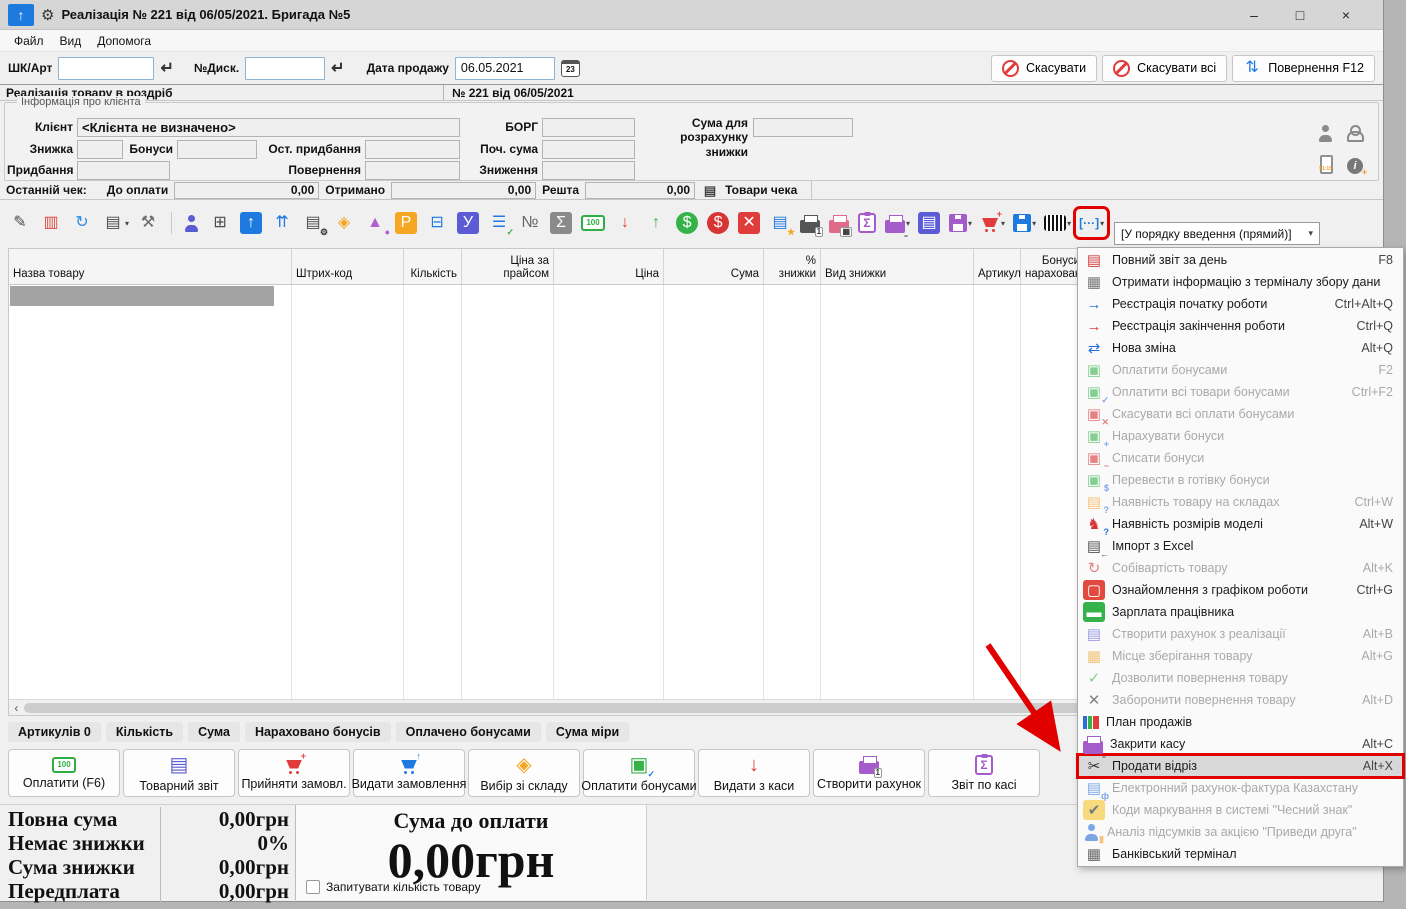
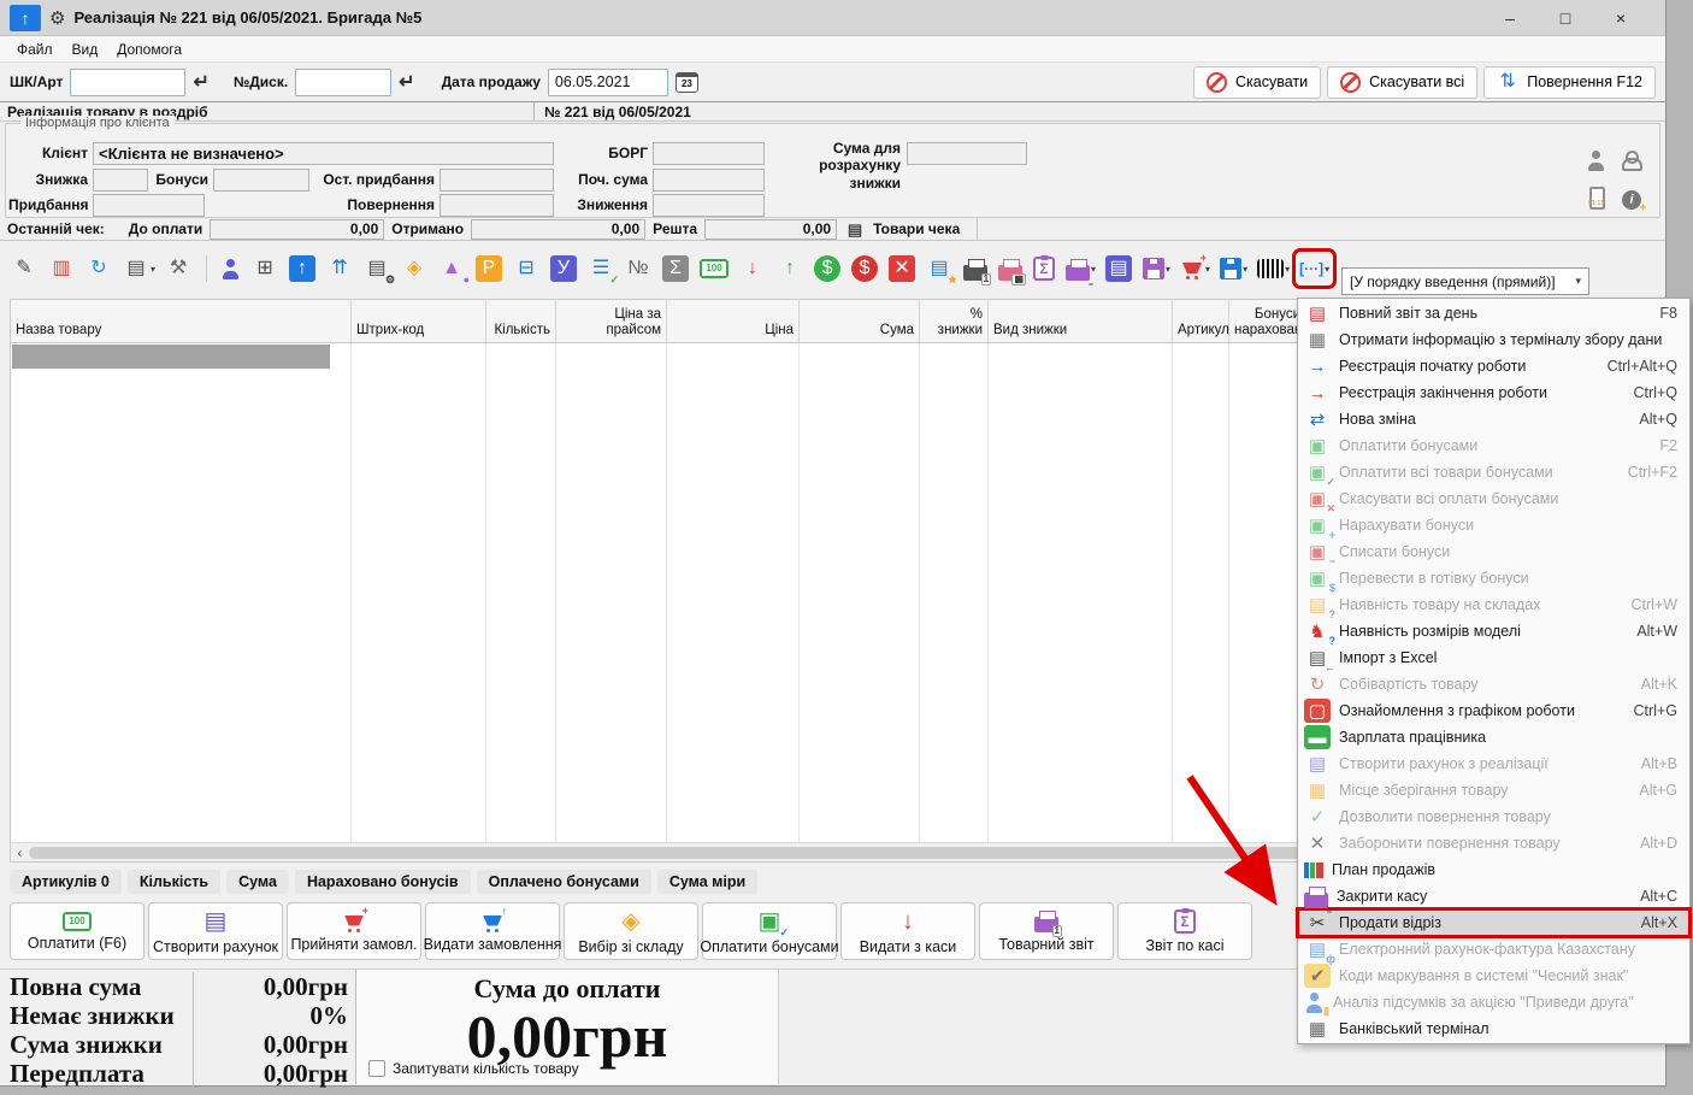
  ↑
  ⚙
  Реалізація № 221 від 06/05/2021. Бригада №5
  –
  □
  ×
  Файл
  Вид
  Допомога
  ШК/Арт
  ↵
  №Диск.
  ↵
  Дата продажу
  06.05.2021
  23
  Скасувати
  Скасувати всі
  ⇅
  Повернення F12
  Реалізація товару в роздріб
  № 221 від 06/05/2021
  Інформація про клієнта
  Клієнт
  <Клієнта не визначено>
  Знижка
  Бонуси
  Ост. придбання
  Придбання
  Повернення
  БОРГ
  Поч. сума
  Зниження
  Сума для розрахунку знижки
  i
  +
  Останній чек:
  До оплати
  0,00
  Отримано
  0,00
  Решта
  0,00
  ▤
  Товари чека
  ✎
  ▥
  ↻
  ▤
  ▾
  ⚒
  ⊞
  ↑
  ⇈
  ▤
  ⚙
  ◈
  ▲
  ●
  P
  ⊟
  У
  ☰
  ✓
  №
  Σ
  100
  ↓
  ↑
  $
  $
  ✕
  ▤
  ★
  1
  ▦
  Σ
  ▾
  ▤
  ▾
  +
  ▾
  ▾
  ▾
  [···]
  ▾
  [У порядку введення (прямий)]
  ▾
  Назва товару
  Штрих-код
  Кількість
  Ціна за прайсом
  Ціна
  Сума
  % знижки
  Вид знижки
  Артику
  Бонус нарахова
  ‹
  Артикулів 0
  Кількість
  Сума
  Нараховано бонусів
  Оплачено бонусами
  Сума міри
  100
  Оплатити (F6)
  ▤
- Товарний звіт
+ Створити рахунок
  +
  Прийняти замовл.
  ↑
  Видати замовлення
  ◈
  Вибір зі складу
  ▣
  ✓
  Оплатити бонусами
  ↓
  Видати з каси
  1
- Створити рахунок
+ Товарний звіт
  Σ
  Звіт по касі
  Повна сума
  0,00грн
  Немає знижки
  0%
  Сума знижки
  0,00грн
  Передплата
  0,00грн
  Сума до оплати
  0,00грн
  Запитувати кількість товару
  ▤
  Повний звіт за день
  F8
  ▦
  Отримати інформацію з терміналу збору дани
  →
  Реєстрація початку роботи
  Ctrl+Alt+Q
  →
  Реєстрація закінчення роботи
  Ctrl+Q
  ⇄
  Нова зміна
  Alt+Q
  ▣
  Оплатити бонусами
  F2
  ▣
  ✓
  Оплатити всі товари бонусами
  Ctrl+F2
  ▣
  ✕
  Скасувати всі оплати бонусами
  ▣
  +
  Нарахувати бонуси
  ▣
  −
  Списати бонуси
  ▣
  $
  Перевести в готівку бонуси
  ▤
  ?
  Наявність товару на складах
  Ctrl+W
  ♞
  ?
  Наявність розмірів моделі
  Alt+W
  ▤
  ←
  Імпорт з Excel
  ↻
  Собівартість товару
  Alt+K
  ▢
  Ознайомлення з графіком роботи
  Ctrl+G
  ▬
  Зарплата працівника
  ▤
  Створити рахунок з реалізації
  Alt+B
  ▦
  Місце зберігання товару
  Alt+G
  ✓
  Дозволити повернення товару
  ✕
  Заборонити повернення товару
  Alt+D
  План продажів
  Закрити касу
  Alt+C
  ✂
  Продати відріз
  Alt+X
  ▤
  ф
  Електронний рахунок-фактура Казахстану
  ✔
  Коди маркування в системі "Чесний знак"
  ▮
  Аналіз підсумків за акцією "Приведи друга"
  ▦
  Банківський термінал
